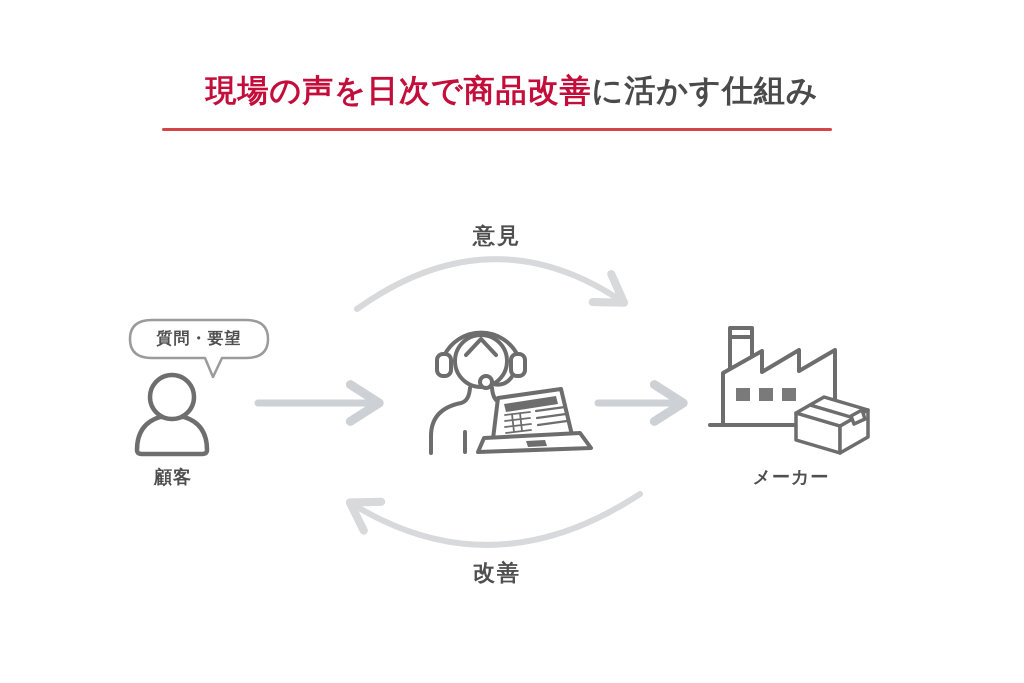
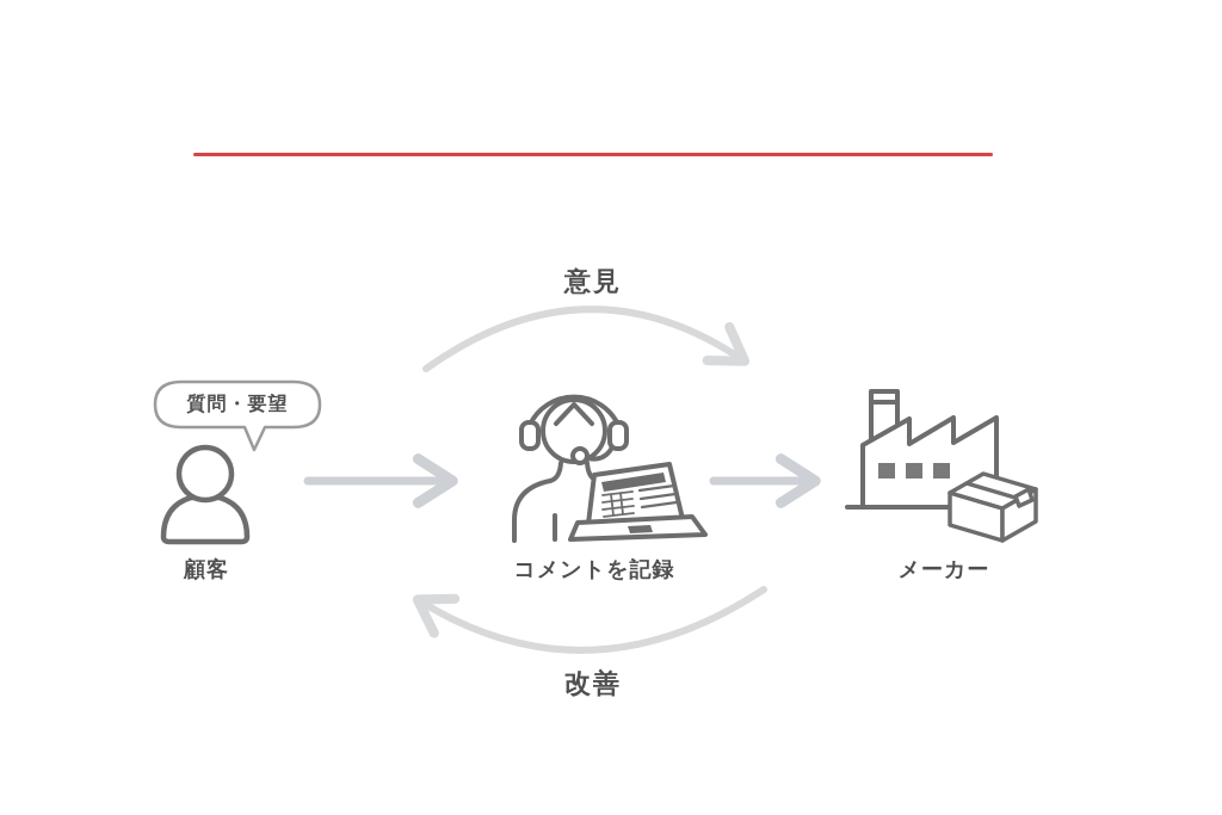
- 現場の声を日次で商品改善に活かす仕組み
  質問・要望
  意見
  改善
  顧客
+ コメントを記録
  メーカー
